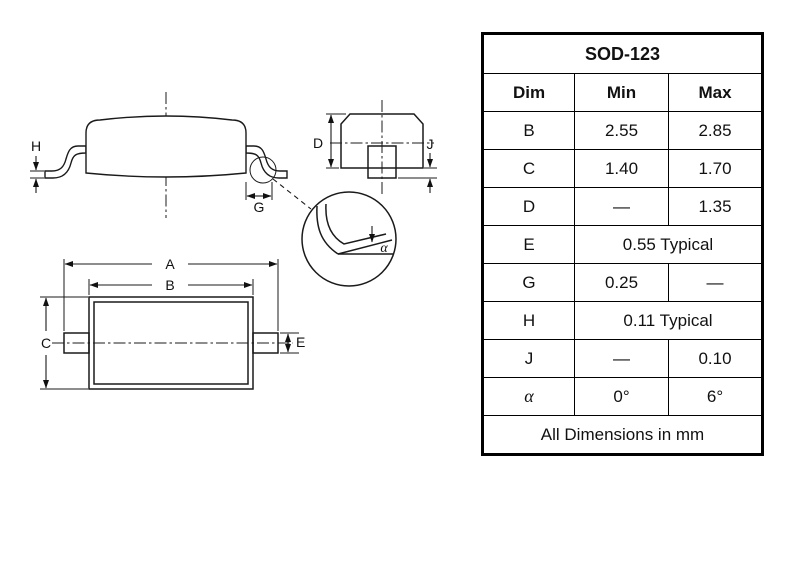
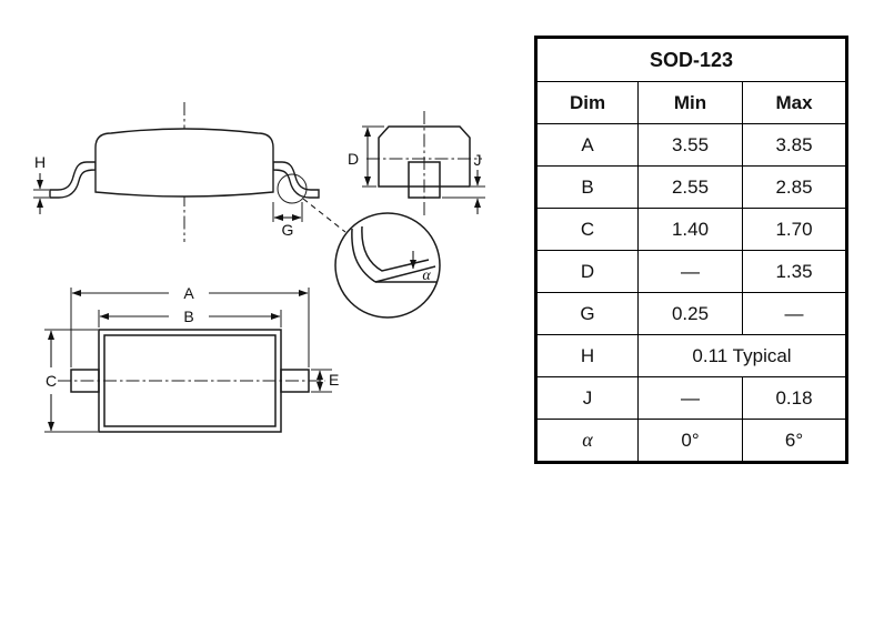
  H
  G
  D
  J
  α
  A
  B
  C
  E
  SOD-123
  Dim	Min	Max
+ A	3.55	3.85
  B	2.55	2.85
  C	1.40	1.70
  D	—	1.35
- E	0.55 Typical
  G	0.25	—
  H	0.11 Typical
- J	—	0.10
+ J	—	0.18
  α	0°	6°
- All Dimensions in mm
